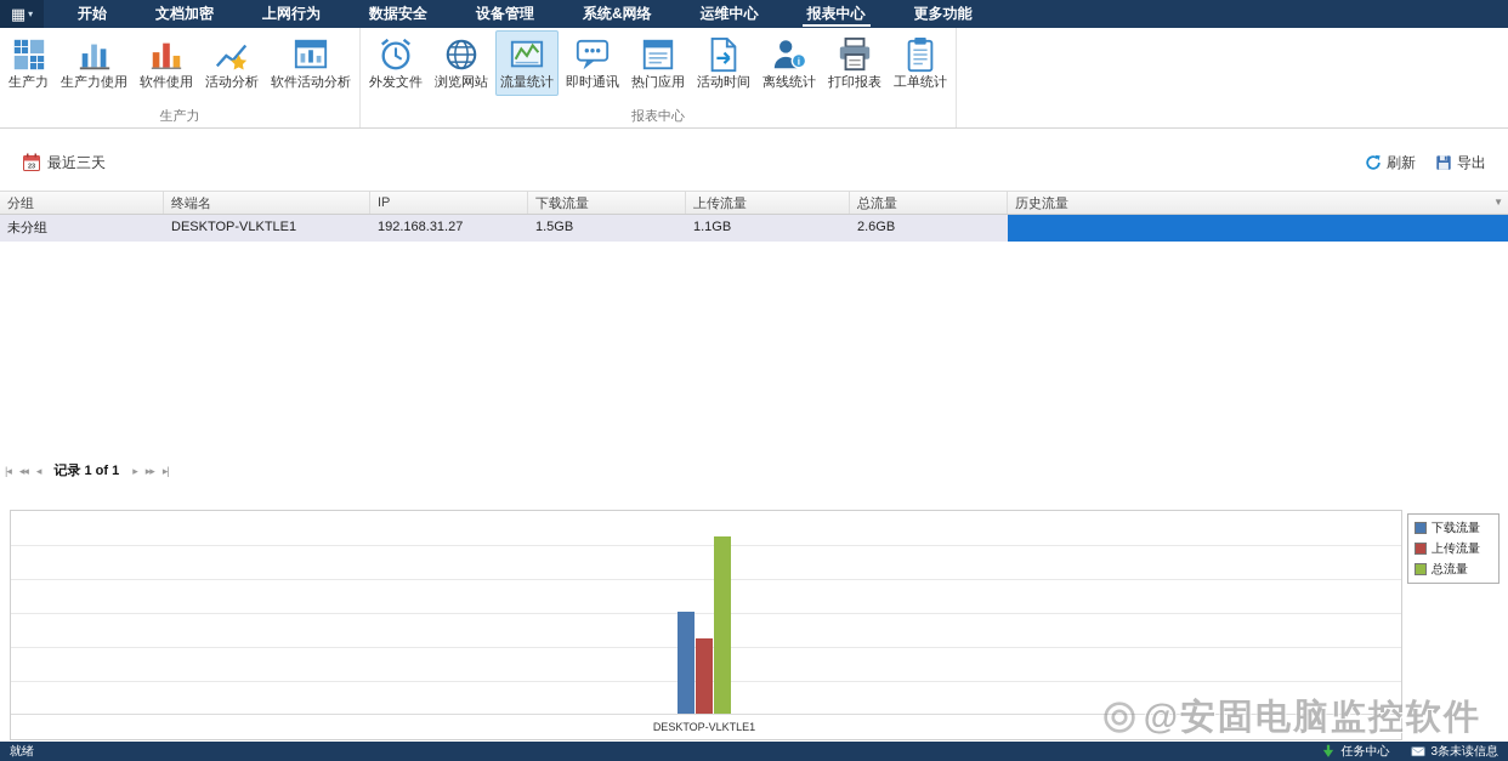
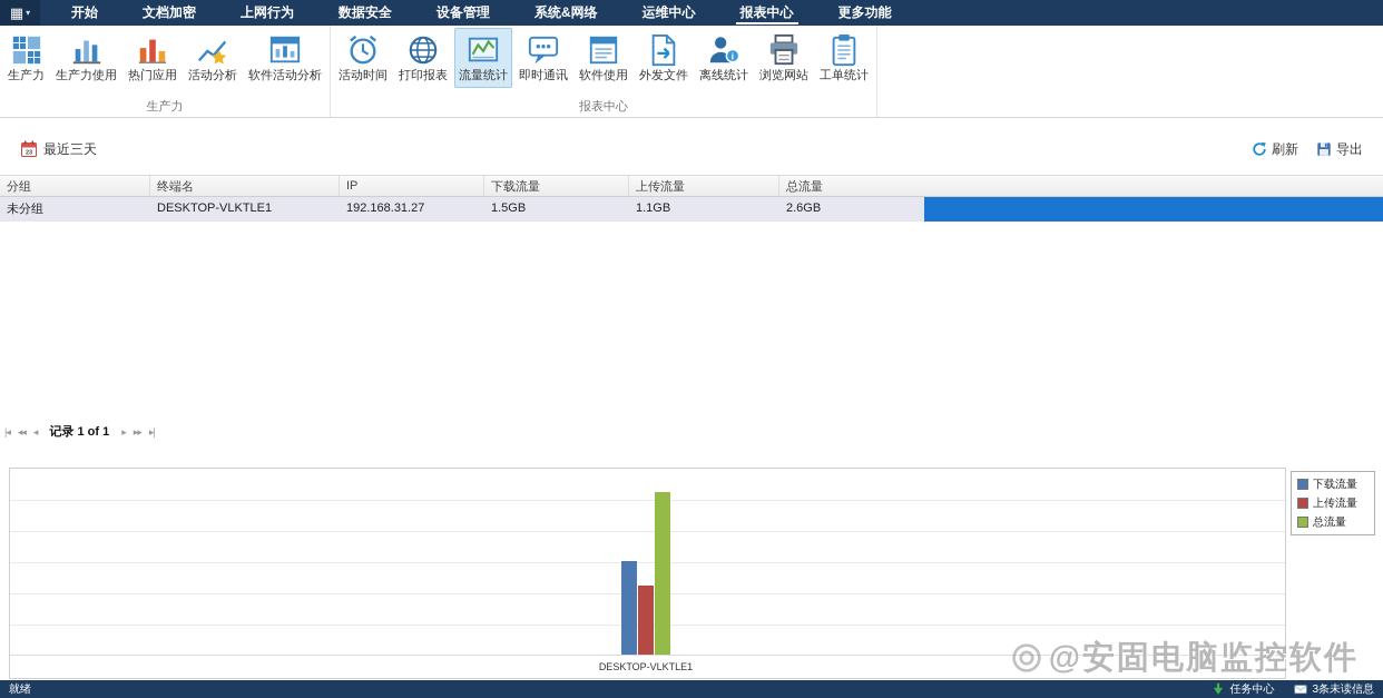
  ▦
  ▾
  开始
  文档加密
  上网行为
  数据安全
  设备管理
  系统&网络
  运维中心
  报表中心
  更多功能
  生产力
  生产力使用
- 软件使用
+ 热门应用
  活动分析
  软件活动分析
  生产力
- 外发文件
+ 活动时间
- 浏览网站
+ 打印报表
  流量统计
  即时通讯
- 热门应用
+ 软件使用
- 活动时间
+ 外发文件
  i
  离线统计
- 打印报表
+ 浏览网站
  工单统计
  报表中心
  最近三天
  刷新
  导出
  分组
  终端名
  IP
  下载流量
  上传流量
  总流量
- 历史流量
- ▼
  未分组
  DESKTOP-VLKTLE1
  192.168.31.27
  1.5GB
  1.1GB
  2.6GB
  |◂
  ◂◂
  ◂
  记录 1 of 1
  ▸
  ▸▸
  ▸|
  DESKTOP-VLKTLE1
  下载流量
  上传流量
  总流量
  @安固电脑监控软件
  就绪
  任务中心
  3条未读信息
